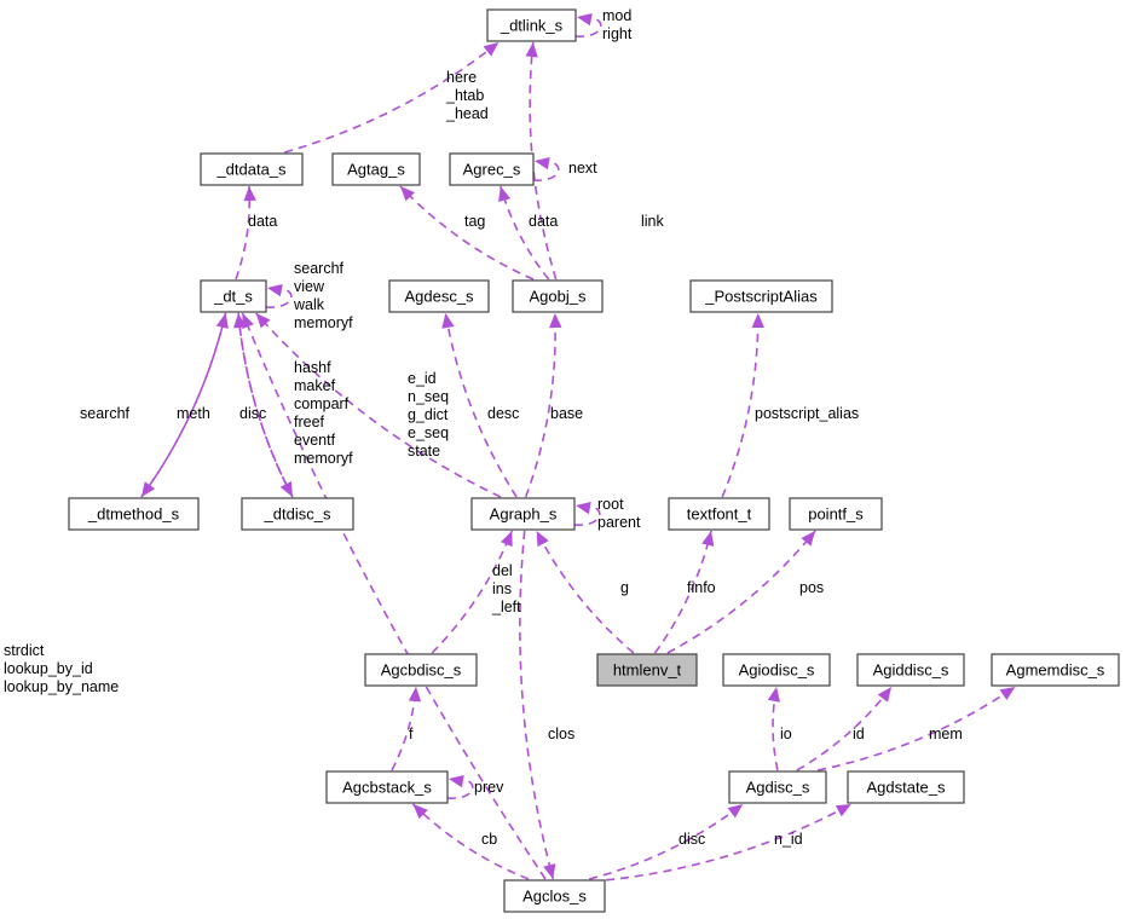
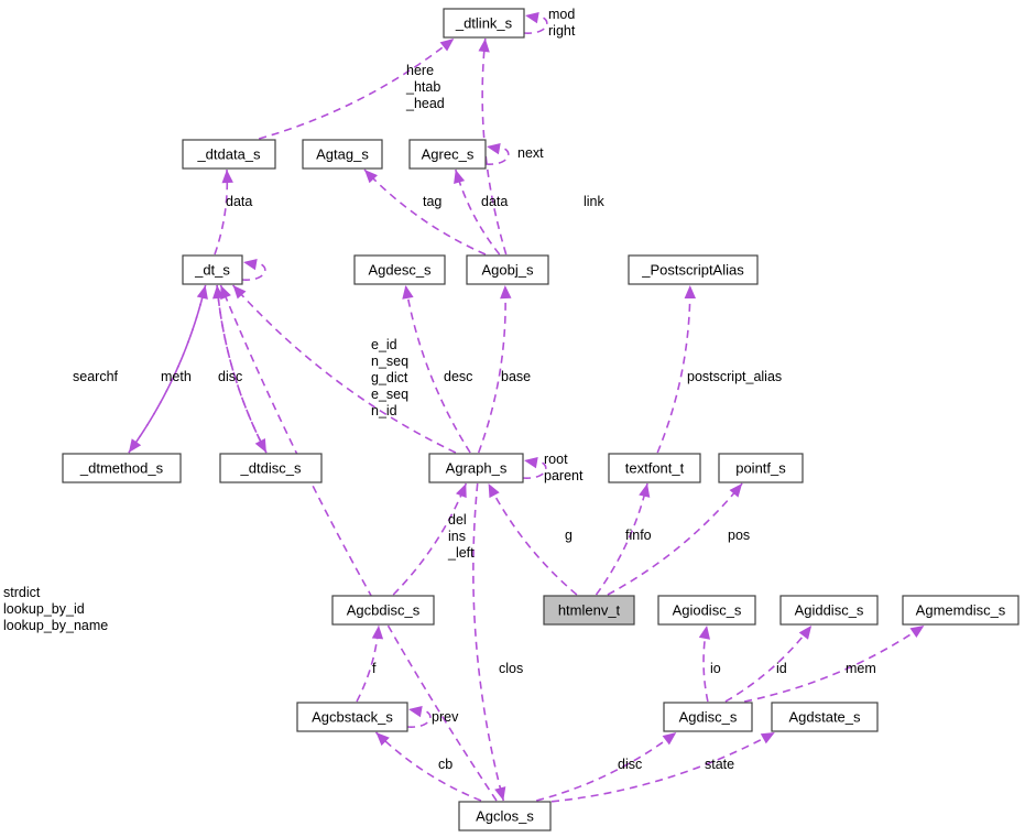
  _dtlink_s
  _dtdata_s
  Agtag_s
  Agrec_s
  _dt_s
  Agdesc_s
  Agobj_s
  _PostscriptAlias
  _dtmethod_s
  _dtdisc_s
  Agraph_s
  textfont_t
  pointf_s
  Agcbdisc_s
  htmlenv_t
  Agiodisc_s
  Agiddisc_s
  Agmemdisc_s
  Agcbstack_s
  Agdisc_s
  Agdstate_s
  Agclos_s
  mod right
  here _htab _head
  link
  next
  data
  tag
  data
- searchf view walk memoryf
- hashf makef comparf freef eventf memoryf
  searchf
  meth
  disc
- e_id n_seq g_dict e_seq state
+ e_id n_seq g_dict e_seq n_id
  desc
  base
  root parent
  postscript_alias
  del ins _left
  g
  finfo
  pos
  f
  prev
  io
  id
  mem
  cb
  clos
  disc
- n_id
+ state
  strdict lookup_by_id lookup_by_name
